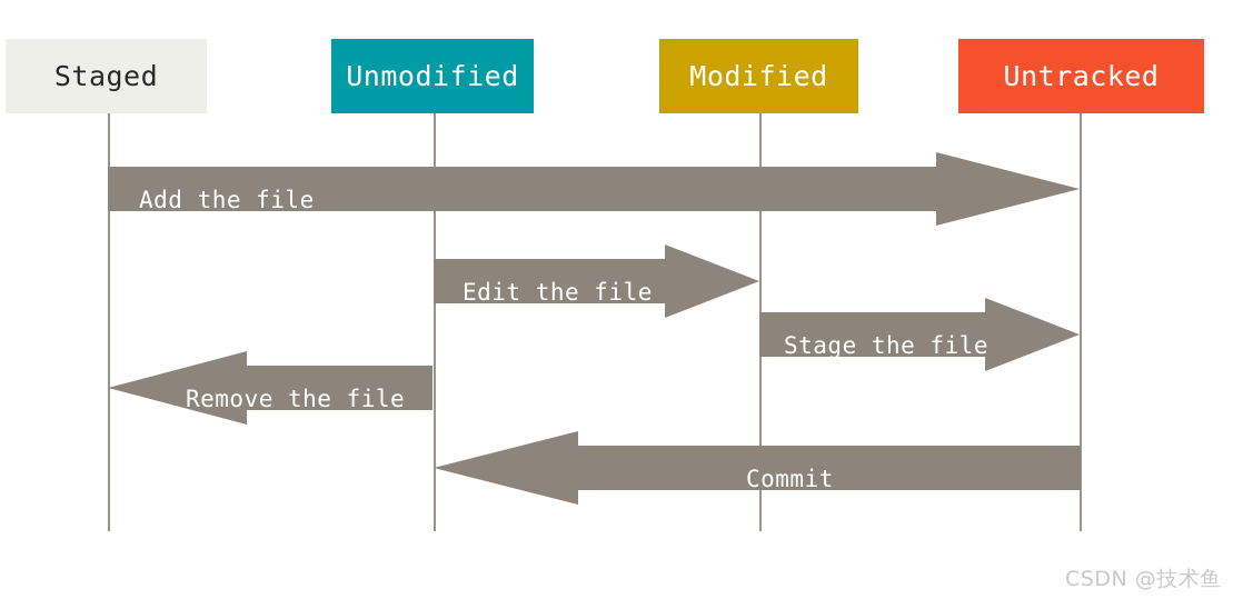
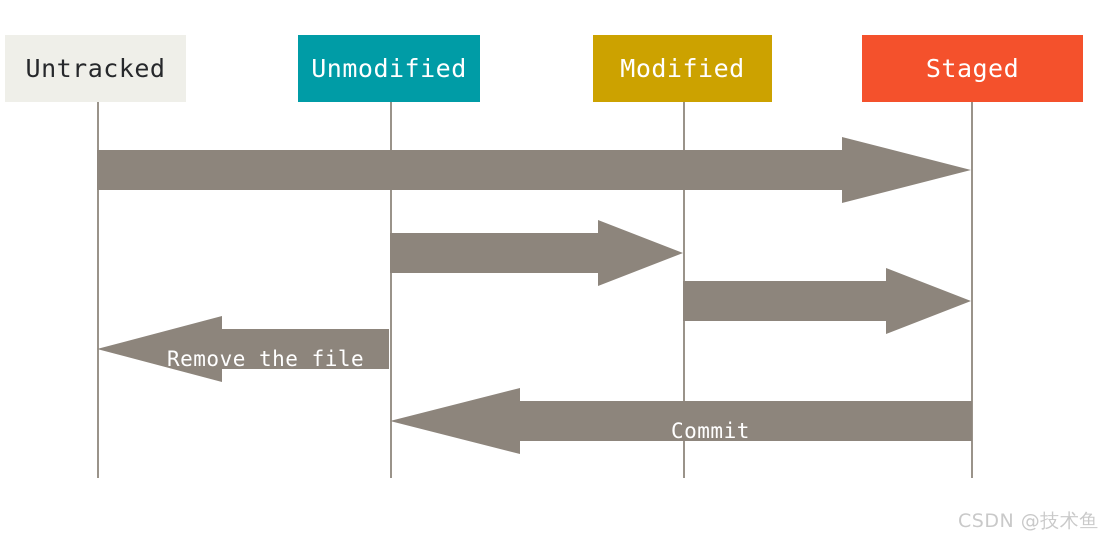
- Staged
+ Untracked
  Unmodified
  Modified
- Untracked
+ Staged
- Add the file
- Edit the file
- Stage the file
  Remove the file
  Commit
  CSDN @技术鱼
